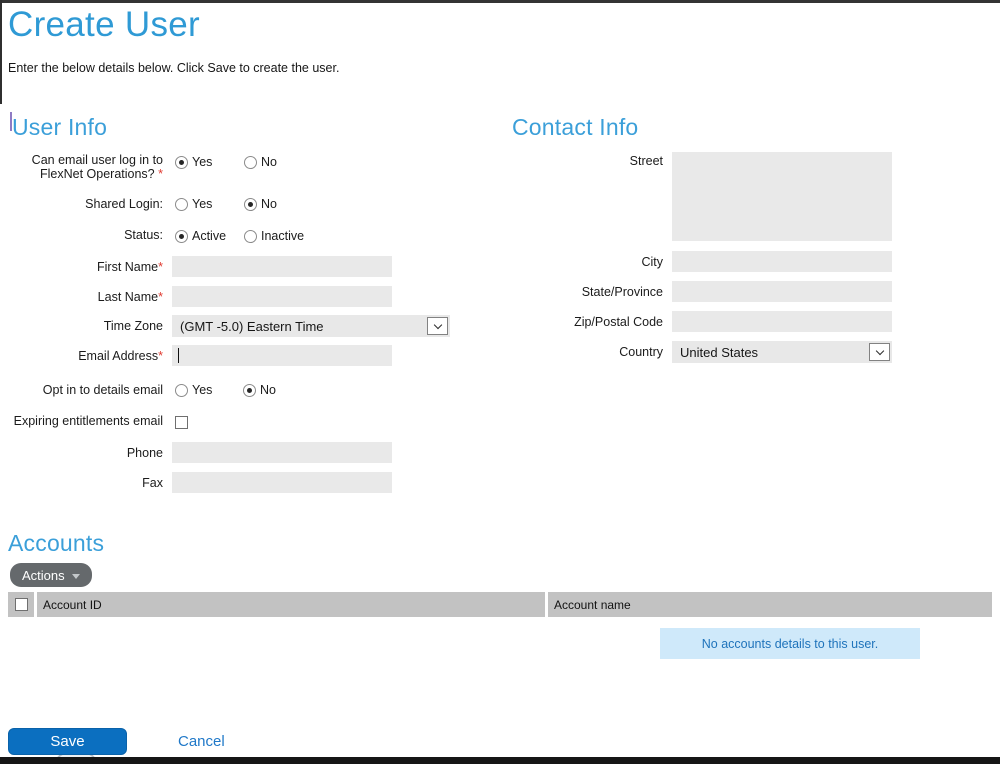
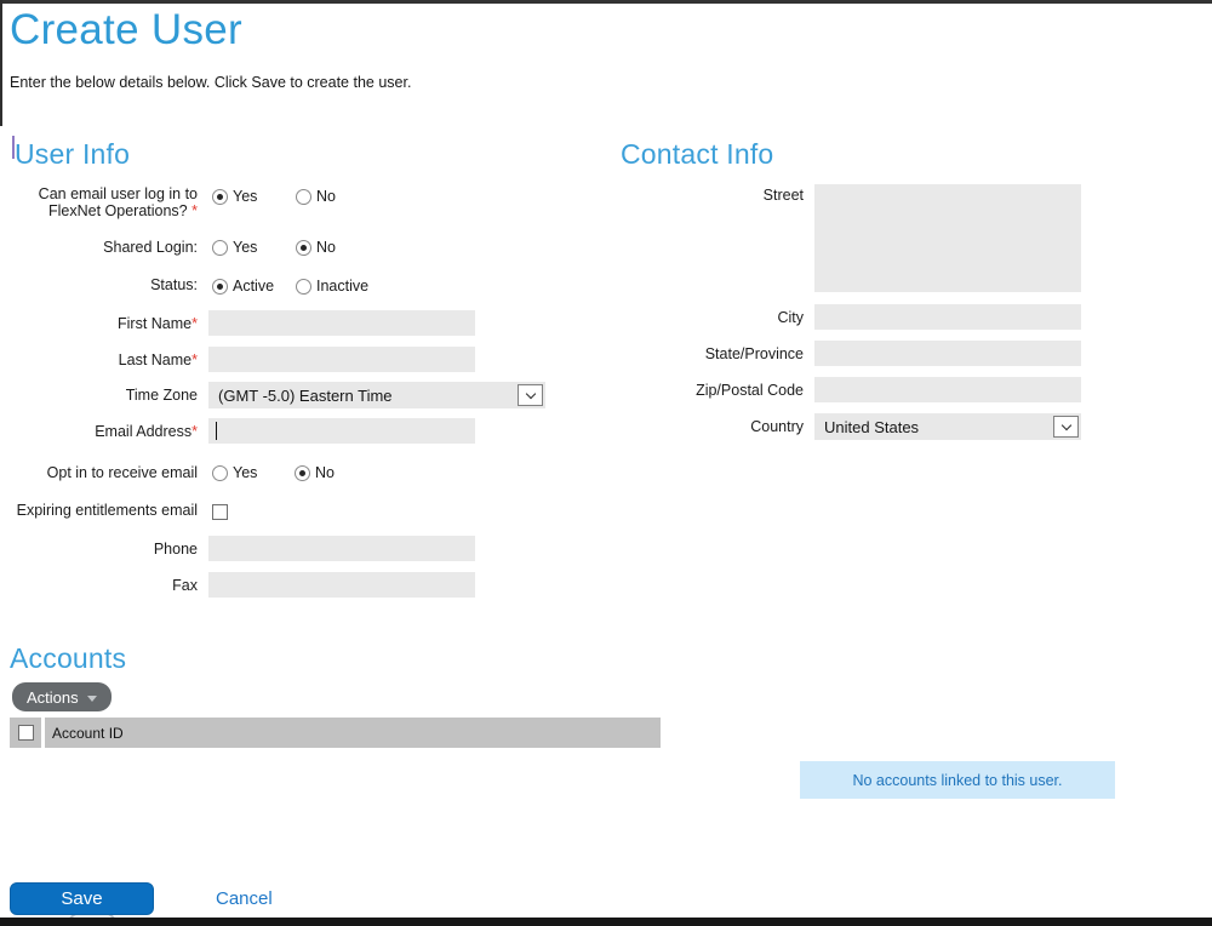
  Create User
  Enter the below details below. Click Save to create the user.
  User Info
  Can email user log in to
  FlexNet Operations? *
  Yes
  No
  Shared Login:
  Yes
  No
  Status:
  Active
  Inactive
  First Name*
  Last Name*
  Time Zone
  (GMT -5.0) Eastern Time
  Email Address*
- Opt in to details email
+ Opt in to receive email
  Yes
  No
  Expiring entitlements email
  Phone
  Fax
  Contact Info
  Street
  City
  State/Province
  Zip/Postal Code
  Country
  United States
  Accounts
  Actions
  Account ID
- Account name
- No accounts details to this user.
+ No accounts linked to this user.
  Save
  Cancel
